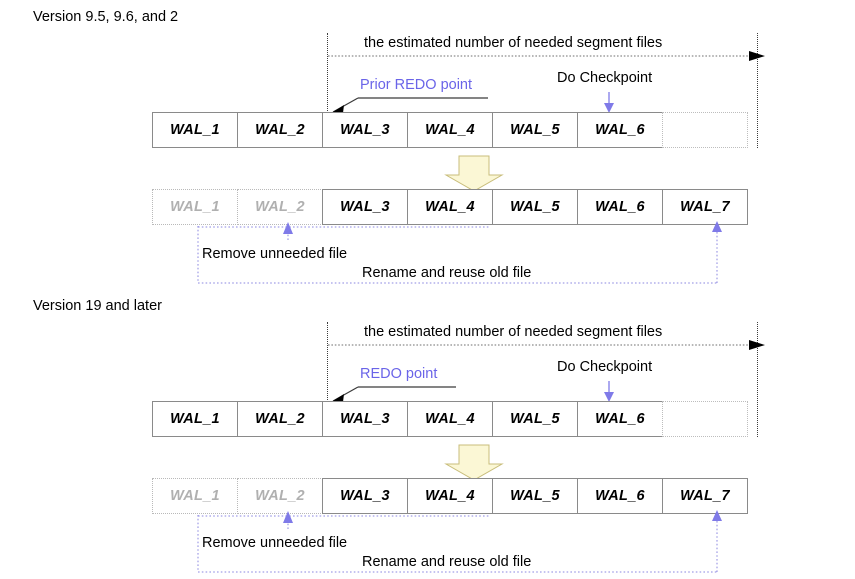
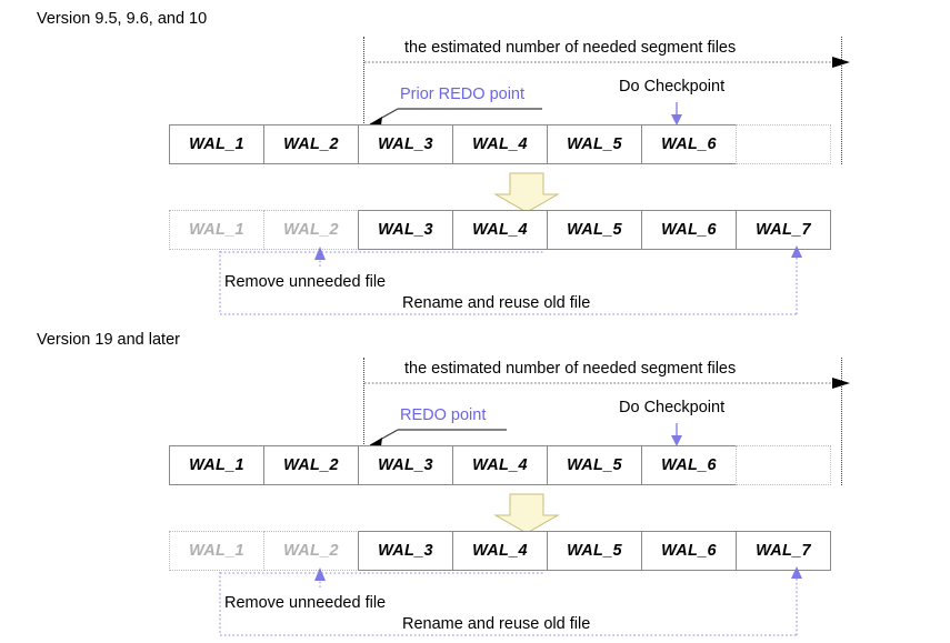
- Version 9.5, 9.6, and 2
+ Version 9.5, 9.6, and 10
  the estimated number of needed segment files
  Prior REDO point
  Do Checkpoint
  WAL_1
  WAL_2
  WAL_3
  WAL_4
  WAL_5
  WAL_6
  WAL_1
  WAL_2
  WAL_3
  WAL_4
  WAL_5
  WAL_6
  WAL_7
  Remove unneeded file
  Rename and reuse old file
  Version 19 and later
  the estimated number of needed segment files
  REDO point
  Do Checkpoint
  WAL_1
  WAL_2
  WAL_3
  WAL_4
  WAL_5
  WAL_6
  WAL_1
  WAL_2
  WAL_3
  WAL_4
  WAL_5
  WAL_6
  WAL_7
  Remove unneeded file
  Rename and reuse old file
